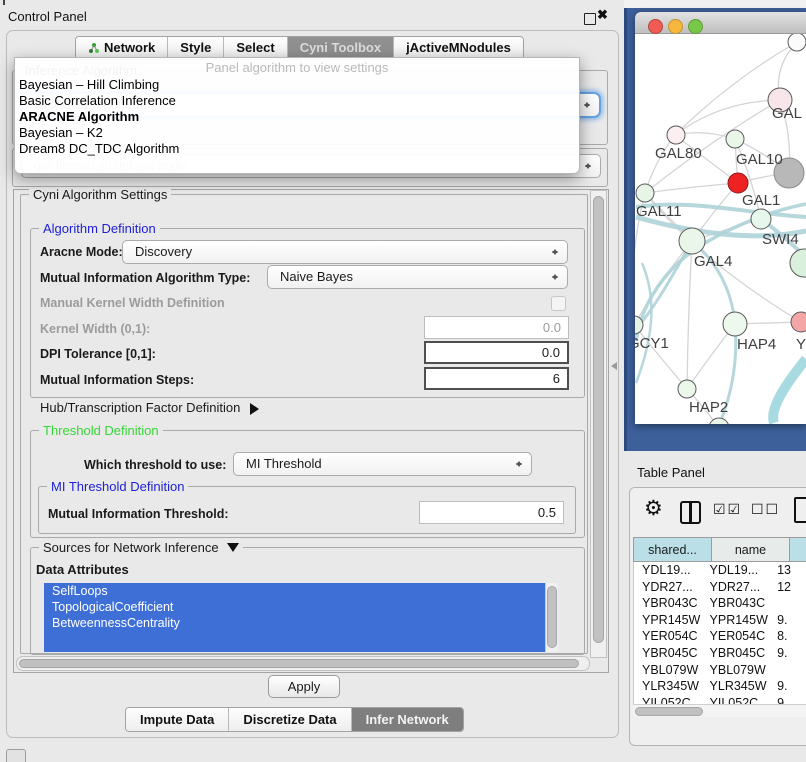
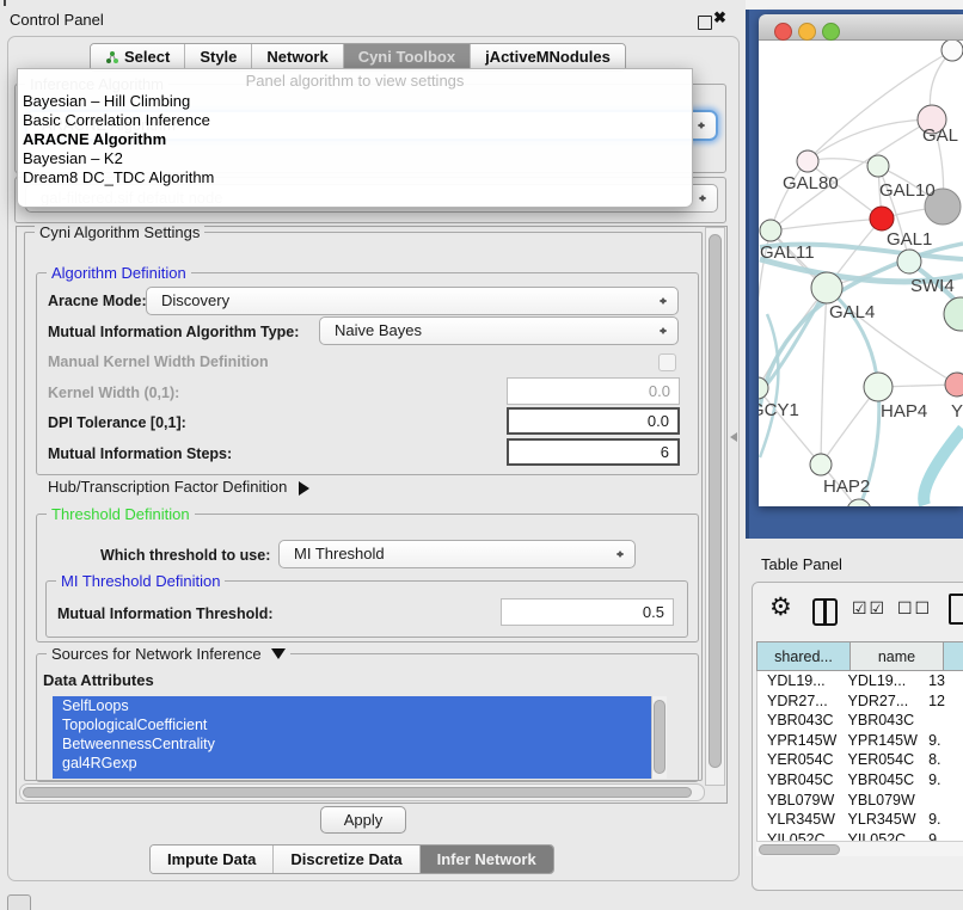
  Control Panel
  ✖
- Network
+ Select
  Style
- Select
+ Network
  Cyni Toolbox
  jActiveMNodules
  Panel algorithm to view settings
  Bayesian – Hill Climbing
  Basic Correlation Inference
  ARACNE Algorithm
  Bayesian – K2
  Dream8 DC_TDC Algorithm
  Cyni Algorithm Settings
  Algorithm Definition
  Aracne Mode:
  Discovery
  Mutual Information Algorithm Type:
  Naive Bayes
  Manual Kernel Width Definition
  Kernel Width (0,1):
  0.0
  DPI Tolerance [0,1]:
  0.0
  Mutual Information Steps:
  6
  Hub/Transcription Factor Definition
  Threshold Definition
  Which threshold to use:
  MI Threshold
  MI Threshold Definition
  Mutual Information Threshold:
  0.5
  Sources for Network Inference
  Data Attributes
  SelfLoops
  TopologicalCoefficient
  BetweennessCentrality
+ gal4RGexp
  Apply
  Impute Data
  Discretize Data
  Infer Network
  GAL
  GAL80
  GAL10
  GAL1
  GAL11
  SWI4
  GAL4
  CY1
  HAP4
  Y
  HAP2
  Table Panel
  ⚙
  ☑☑
  ☐☐
  shared...
  name
  YDL19...
  YDL19...
  13
  YDR27...
  YDR27...
  12
  YBR043C
  YBR043C
  YPR145W
  YPR145W
  9.
  YER054C
  YER054C
  8.
  YBR045C
  YBR045C
  9.
  YBL079W
  YBL079W
  YLR345W
  YLR345W
  9.
  YIL052C
  YIL052C
  9.
